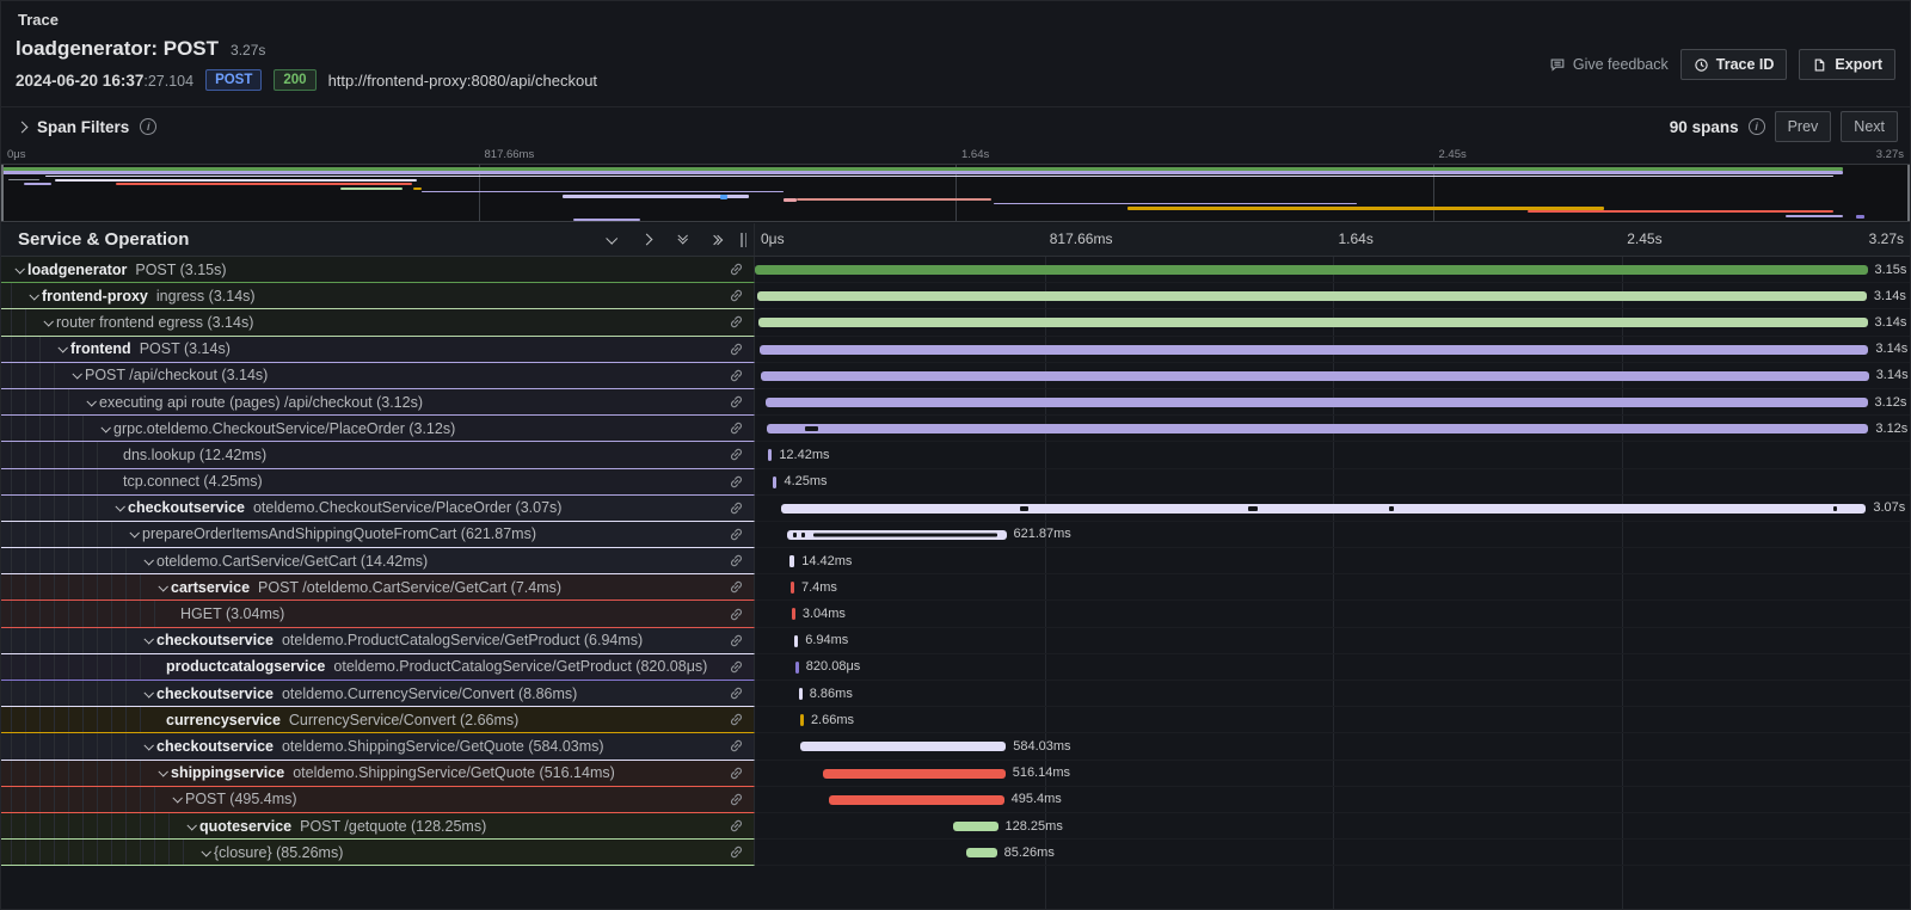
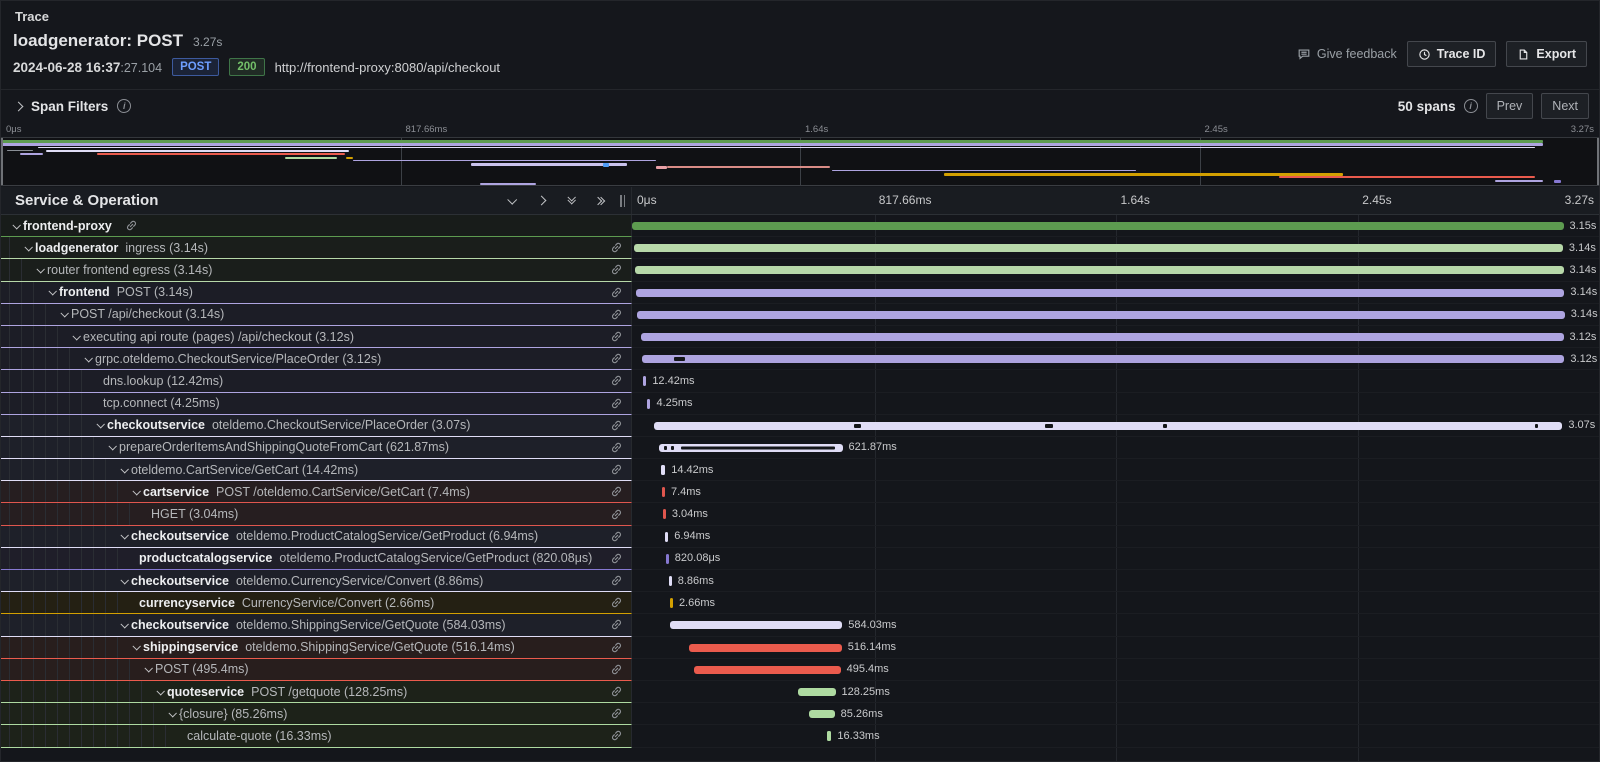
  Trace
  loadgenerator: POST
  3.27s
- 2024-06-20 16:37:27.104
+ 2024-06-28 16:37:27.104
  POST
  200
  http://frontend-proxy:8080/api/checkout
  Give feedback
  Trace ID
  Export
  Span Filters
  i
- 90 spans
+ 50 spans
  i
  Prev
  Next
  0μs
  817.66ms
  1.64s
  2.45s
  3.27s
  Service & Operation
  0μs
  817.66ms
  1.64s
  2.45s
  3.27s
- loadgenerator
+ frontend-proxy
- POST (3.15s)
  3.15s
- frontend-proxy
+ loadgenerator
  ingress (3.14s)
  3.14s
  router frontend egress (3.14s)
  3.14s
  frontend
  POST (3.14s)
  3.14s
  POST /api/checkout (3.14s)
  3.14s
  executing api route (pages) /api/checkout (3.12s)
  3.12s
  grpc.oteldemo.CheckoutService/PlaceOrder (3.12s)
  3.12s
  dns.lookup (12.42ms)
  12.42ms
  tcp.connect (4.25ms)
  4.25ms
  checkoutservice
  oteldemo.CheckoutService/PlaceOrder (3.07s)
  3.07s
  prepareOrderItemsAndShippingQuoteFromCart (621.87ms)
  621.87ms
  oteldemo.CartService/GetCart (14.42ms)
  14.42ms
  cartservice
  POST /oteldemo.CartService/GetCart (7.4ms)
  7.4ms
  HGET (3.04ms)
  3.04ms
  checkoutservice
  oteldemo.ProductCatalogService/GetProduct (6.94ms)
  6.94ms
  productcatalogservice
  oteldemo.ProductCatalogService/GetProduct (820.08μs)
  820.08μs
  checkoutservice
  oteldemo.CurrencyService/Convert (8.86ms)
  8.86ms
  currencyservice
  CurrencyService/Convert (2.66ms)
  2.66ms
  checkoutservice
  oteldemo.ShippingService/GetQuote (584.03ms)
  584.03ms
  shippingservice
  oteldemo.ShippingService/GetQuote (516.14ms)
  516.14ms
  POST (495.4ms)
  495.4ms
  quoteservice
  POST /getquote (128.25ms)
  128.25ms
  {closure} (85.26ms)
  85.26ms
+ calculate-quote (16.33ms)
+ 16.33ms
